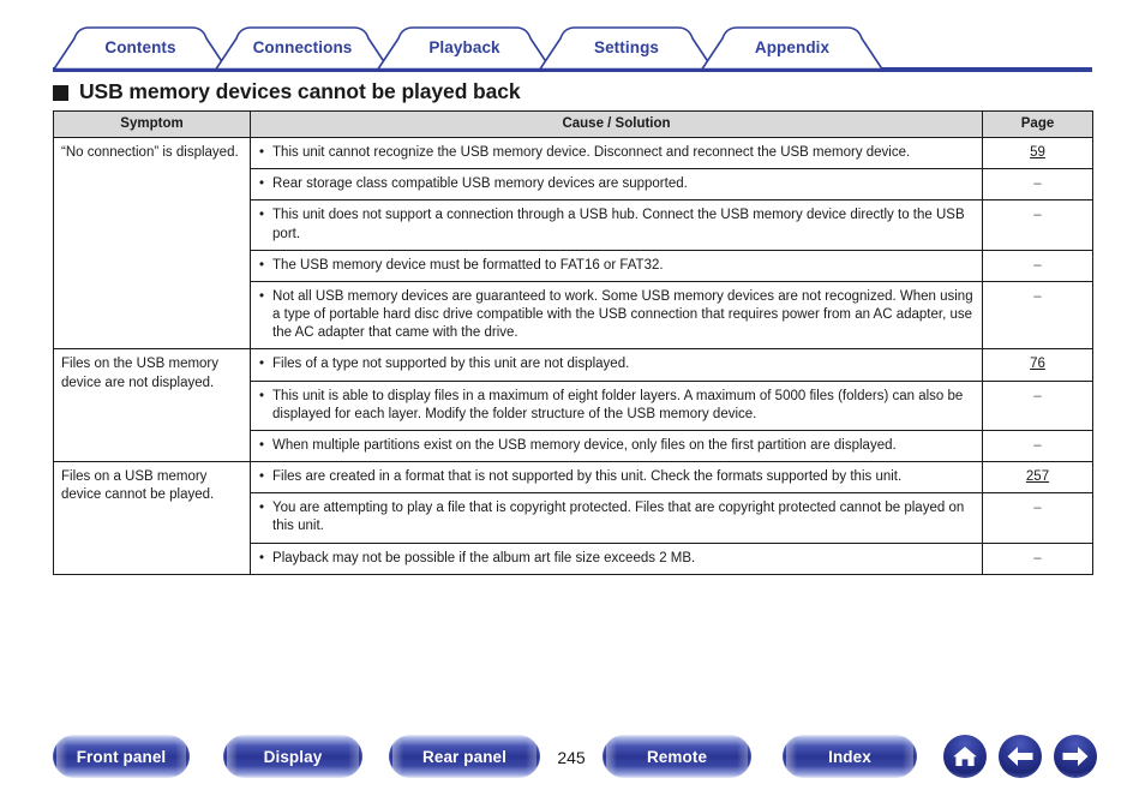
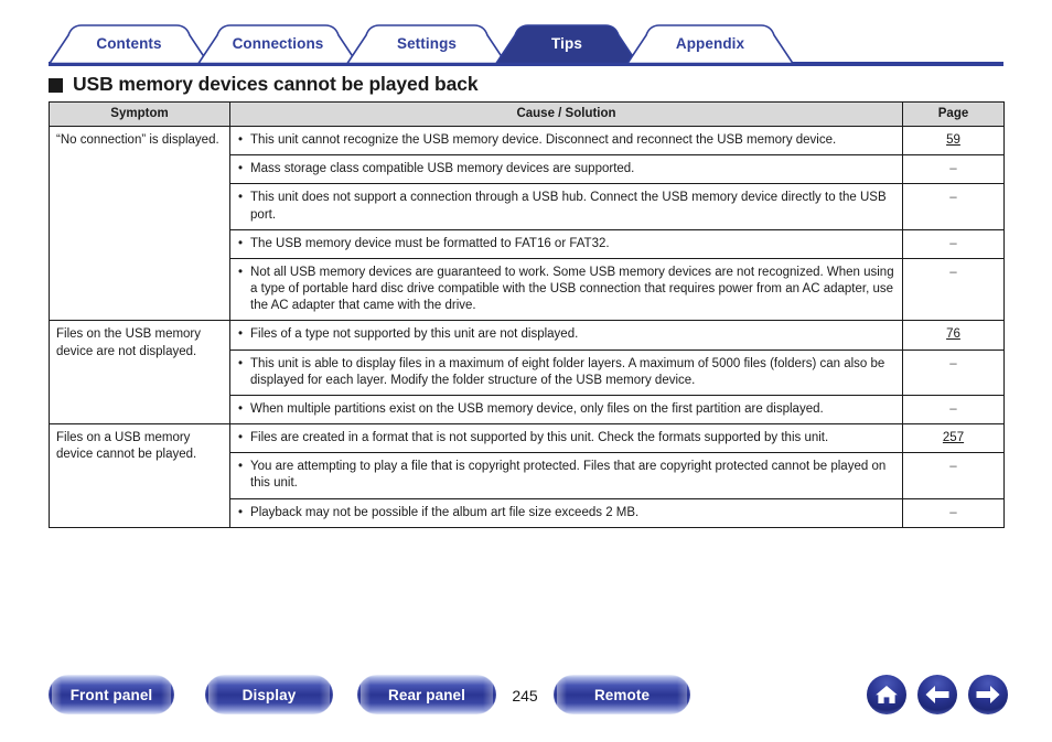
  Contents
  Connections
- Playback
  Settings
+ Tips
  Appendix
  USB memory devices cannot be played back
  Symptom	Cause / Solution	Page
  “No connection” is displayed.	• This unit cannot recognize the USB memory device. Disconnect and reconnect the USB memory device.	59
- • Rear storage class compatible USB memory devices are supported.	–
+ • Mass storage class compatible USB memory devices are supported.	–
  • This unit does not support a connection through a USB hub. Connect the USB memory device directly to the USB port.	–
  • The USB memory device must be formatted to FAT16 or FAT32.	–
  • Not all USB memory devices are guaranteed to work. Some USB memory devices are not recognized. When using a type of portable hard disc drive compatible with the USB connection that requires power from an AC adapter, use the AC adapter that came with the drive.	–
  Files on the USB memory device are not displayed.	• Files of a type not supported by this unit are not displayed.	76
  • This unit is able to display files in a maximum of eight folder layers. A maximum of 5000 files (folders) can also be displayed for each layer. Modify the folder structure of the USB memory device.	–
  • When multiple partitions exist on the USB memory device, only files on the first partition are displayed.	–
  Files on a USB memory device cannot be played.	• Files are created in a format that is not supported by this unit. Check the formats supported by this unit.	257
  • You are attempting to play a file that is copyright protected. Files that are copyright protected cannot be played on this unit.	–
  • Playback may not be possible if the album art file size exceeds 2 MB.	–
  Front panel
  Display
  Rear panel
  245
  Remote
- Index
